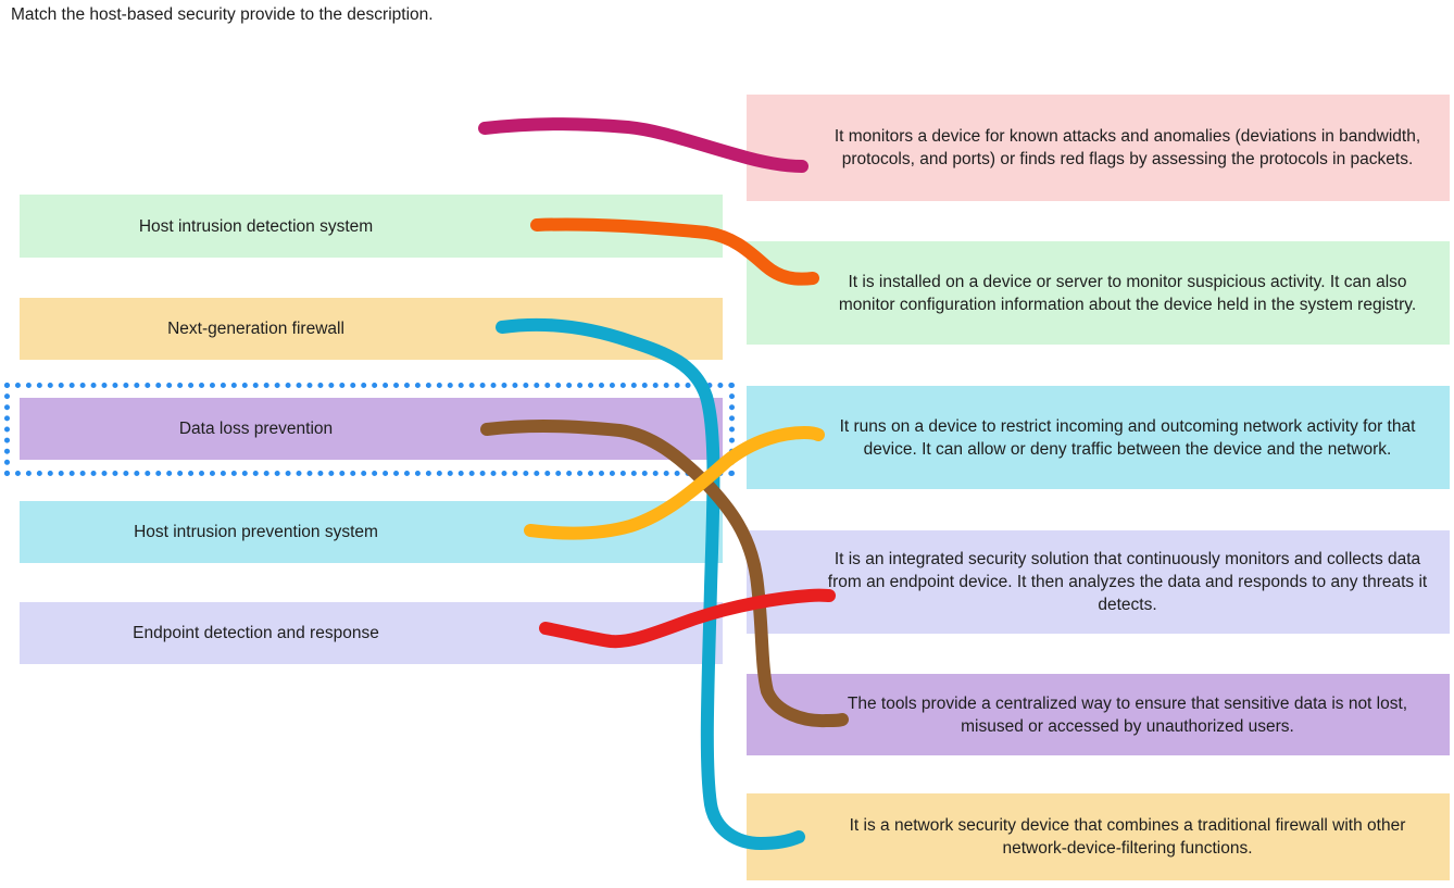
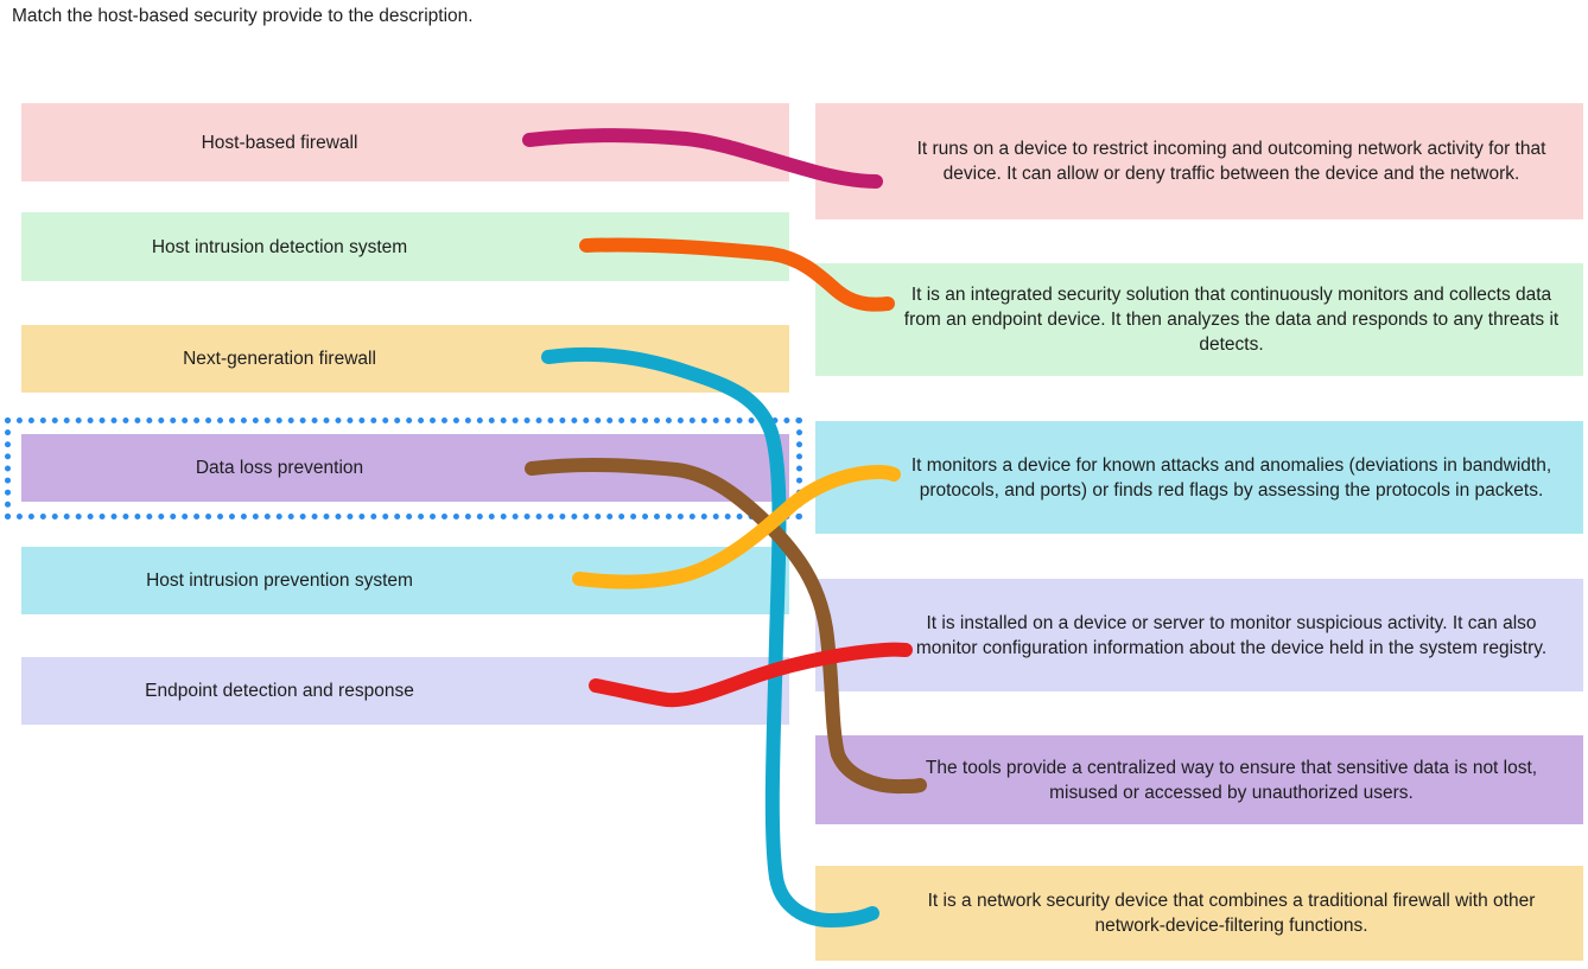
  Match the host-based security provide to the description.
+ Host-based firewall
  Host intrusion detection system
  Next-generation firewall
  Data loss prevention
  Host intrusion prevention system
  Endpoint detection and response
- It monitors a device for known attacks and anomalies (deviations in bandwidth, protocols, and ports) or finds red flags by assessing the protocols in packets.
+ It runs on a device to restrict incoming and outcoming network activity for that device. It can allow or deny traffic between the device and the network.
- It is installed on a device or server to monitor suspicious activity. It can also monitor configuration information about the device held in the system registry.
+ It is an integrated security solution that continuously monitors and collects data from an endpoint device. It then analyzes the data and responds to any threats it detects.
- It runs on a device to restrict incoming and outcoming network activity for that device. It can allow or deny traffic between the device and the network.
+ It monitors a device for known attacks and anomalies (deviations in bandwidth, protocols, and ports) or finds red flags by assessing the protocols in packets.
- It is an integrated security solution that continuously monitors and collects data from an endpoint device. It then analyzes the data and responds to any threats it detects.
+ It is installed on a device or server to monitor suspicious activity. It can also monitor configuration information about the device held in the system registry.
  The tools provide a centralized way to ensure that sensitive data is not lost, misused or accessed by unauthorized users.
  It is a network security device that combines a traditional firewall with other network-device-filtering functions.
